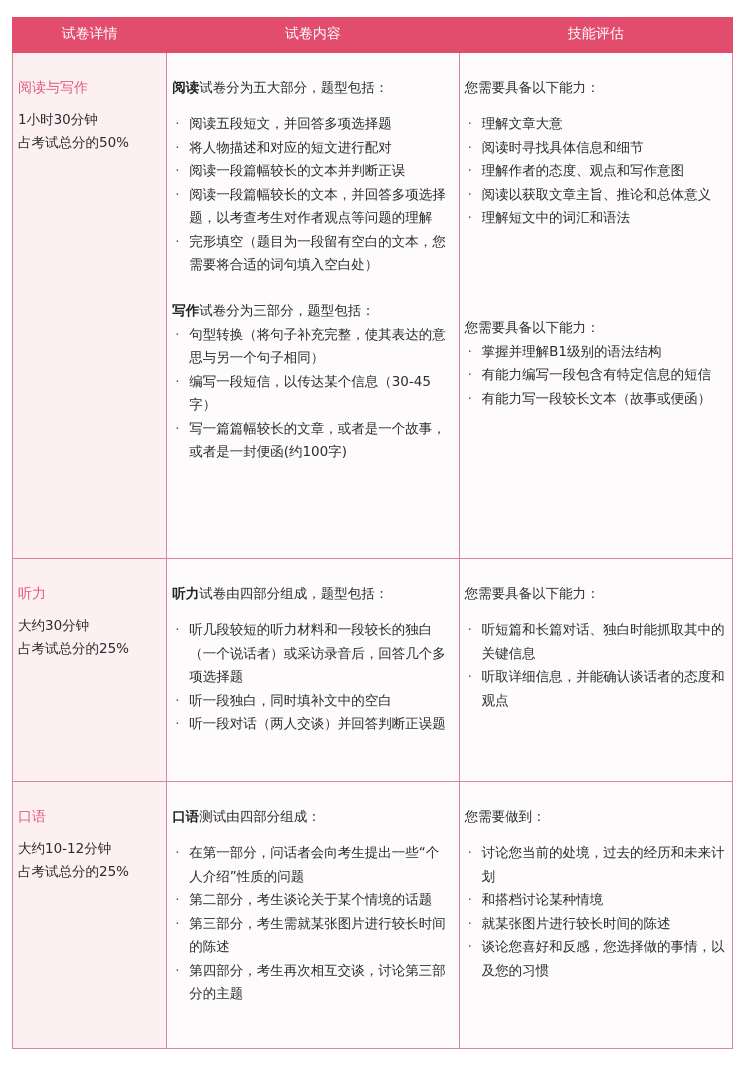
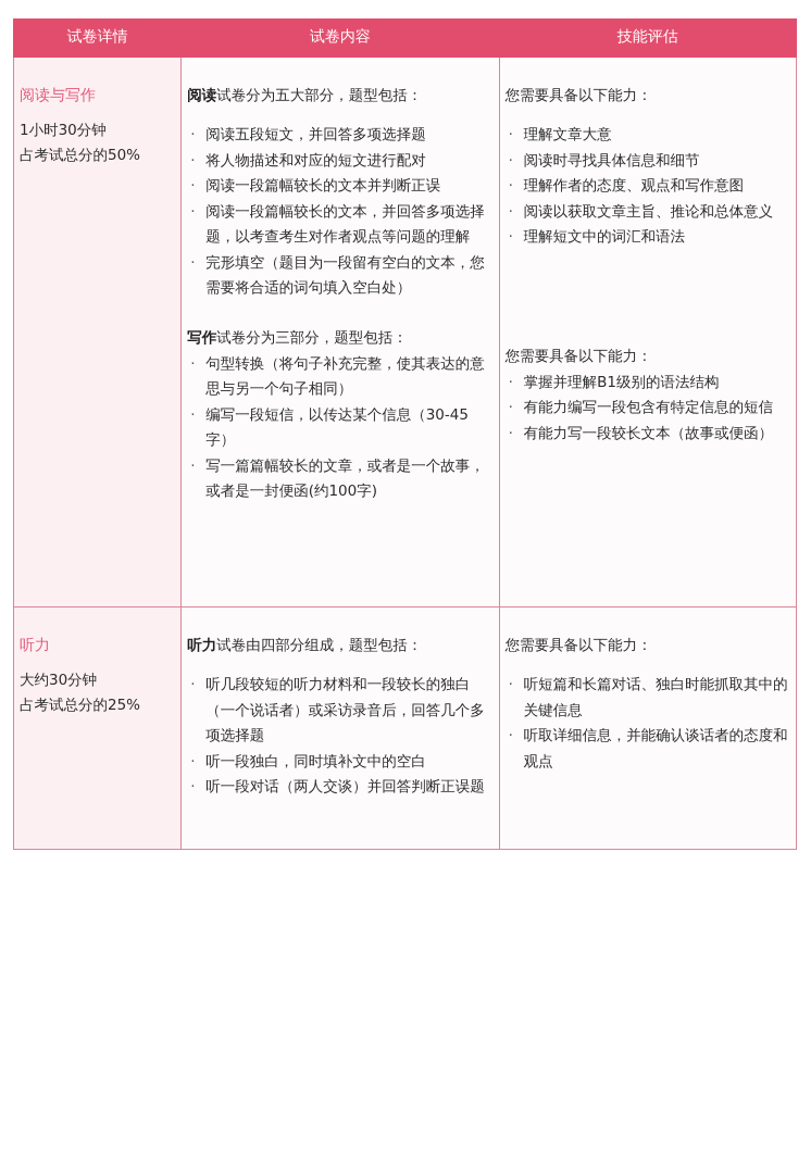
  试卷详情	试卷内容	技能评估
  阅读与写作 1小时30分钟 占考试总分的50%	阅读试卷分为五大部分，题型包括： 阅读五段短文，并回答多项选择题 将人物描述和对应的短文进行配对 阅读一段篇幅较长的文本并判断正误 阅读一段篇幅较长的文本，并回答多项选择题，以考查考生对作者观点等问题的理解 完形填空（题目为一段留有空白的文本，您需要将合适的词句填入空白处） 写作试卷分为三部分，题型包括： 句型转换（将句子补充完整，使其表达的意思与另一个句子相同） 编写一段短信，以传达某个信息（30-45字） 写一篇篇幅较长的文章，或者是一个故事，或者是一封便函(约100字)	您需要具备以下能力： 理解文章大意 阅读时寻找具体信息和细节 理解作者的态度、观点和写作意图 阅读以获取文章主旨、推论和总体意义 理解短文中的词汇和语法 您需要具备以下能力： 掌握并理解B1级别的语法结构 有能力编写一段包含有特定信息的短信 有能力写一段较长文本（故事或便函）
  听力 大约30分钟 占考试总分的25%	听力试卷由四部分组成，题型包括： 听几段较短的听力材料和一段较长的独白（一个说话者）或采访录音后，回答几个多项选择题 听一段独白，同时填补文中的空白 听一段对话（两人交谈）并回答判断正误题	您需要具备以下能力： 听短篇和长篇对话、独白时能抓取其中的关键信息 听取详细信息，并能确认谈话者的态度和观点
- 口语 大约10-12分钟 占考试总分的25%	口语测试由四部分组成： 在第一部分，问话者会向考生提出一些“个人介绍”性质的问题 第二部分，考生谈论关于某个情境的话题 第三部分，考生需就某张图片进行较长时间的陈述 第四部分，考生再次相互交谈，讨论第三部分的主题	您需要做到： 讨论您当前的处境，过去的经历和未来计划 和搭档讨论某种情境 就某张图片进行较长时间的陈述 谈论您喜好和反感，您选择做的事情，以及您的习惯
